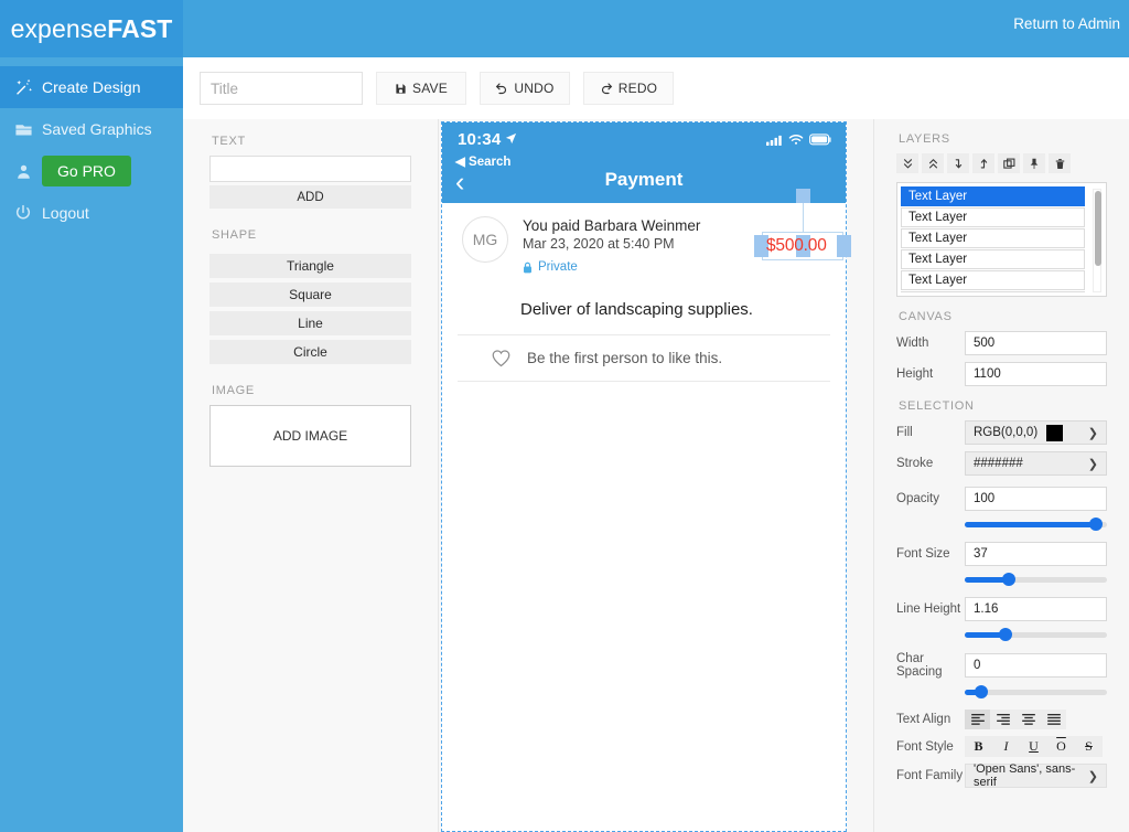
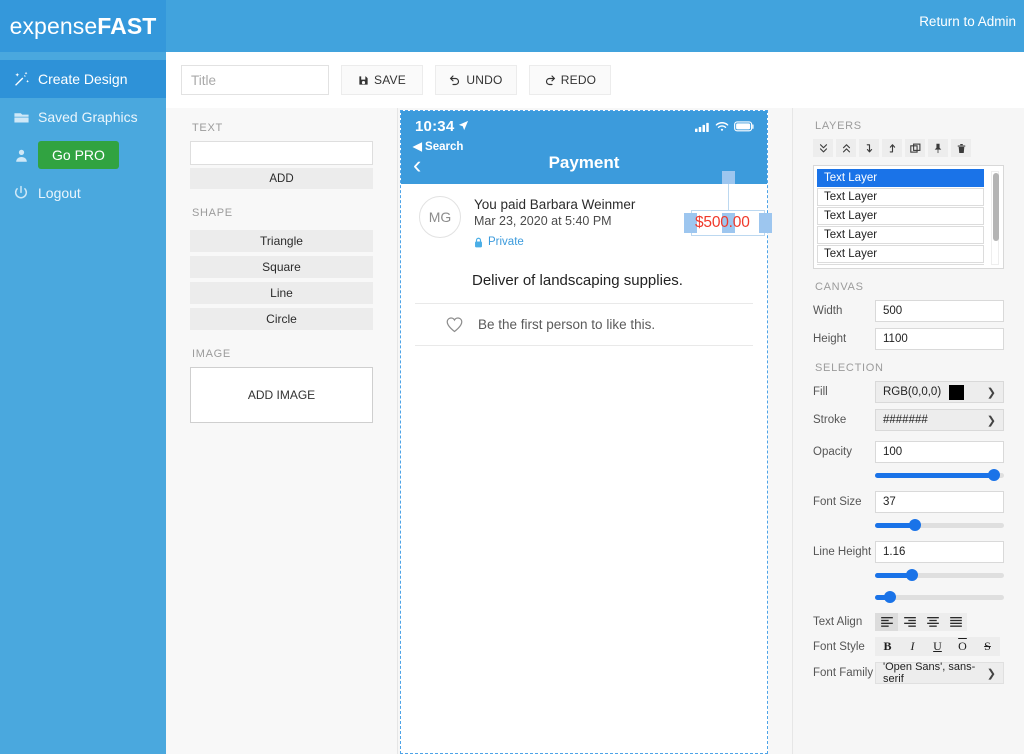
  expenseFAST
  Return to Admin
  Create Design
  Saved Graphics
  Go PRO
  Logout
  Title
  SAVE
  UNDO
  REDO
  TEXT
  ADD
  SHAPE
  Triangle
  Square
  Line
  Circle
  IMAGE
  ADD IMAGE
  10:34
  ◀ Search
  ‹
  Payment
  MG
  You paid Barbara Weinmer
  Mar 23, 2020 at 5:40 PM
  Private
  Deliver of landscaping supplies.
  Be the first person to like this.
  $500.00
  LAYERS
  Text Layer
  Text Layer
  Text Layer
  Text Layer
  Text Layer
  CANVAS
  Width
  500
  Height
  1100
  SELECTION
  Fill
  RGB(0,0,0)
  ❯
  Stroke
  #######
  ❯
  Opacity
  100
  Font Size
  37
  Line Height
  1.16
- Char Spacing
- 0
  Text Align
  Font Style
  B
  I
  U
  O
  S
  Font Family
  'Open Sans', sans-serif
  ❯
